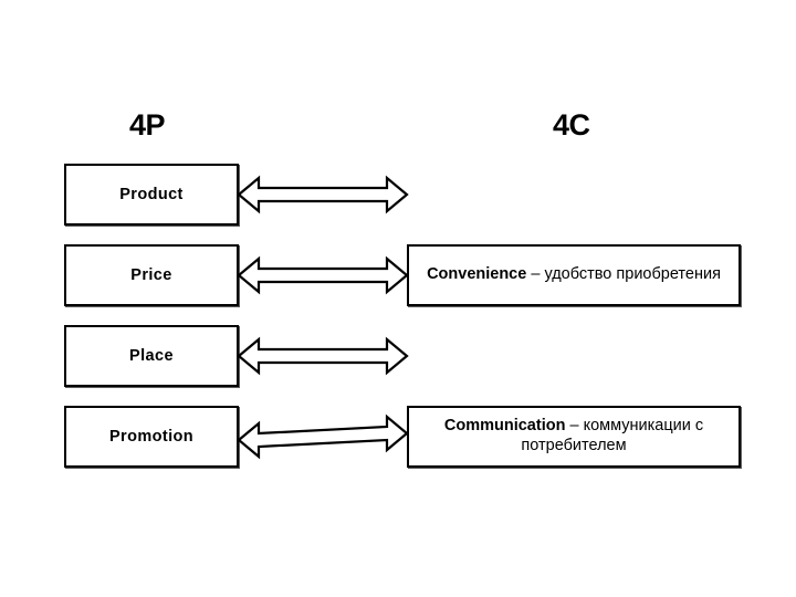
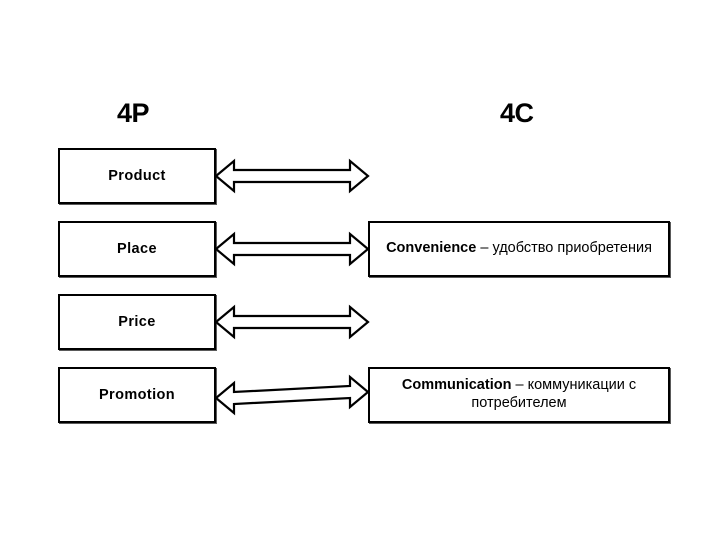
  4P
  4C
  Product
- Price
+ Place
  Convenience – удобство приобретения
- Place
+ Price
  Promotion
  Communication – коммуникации с потребителем
